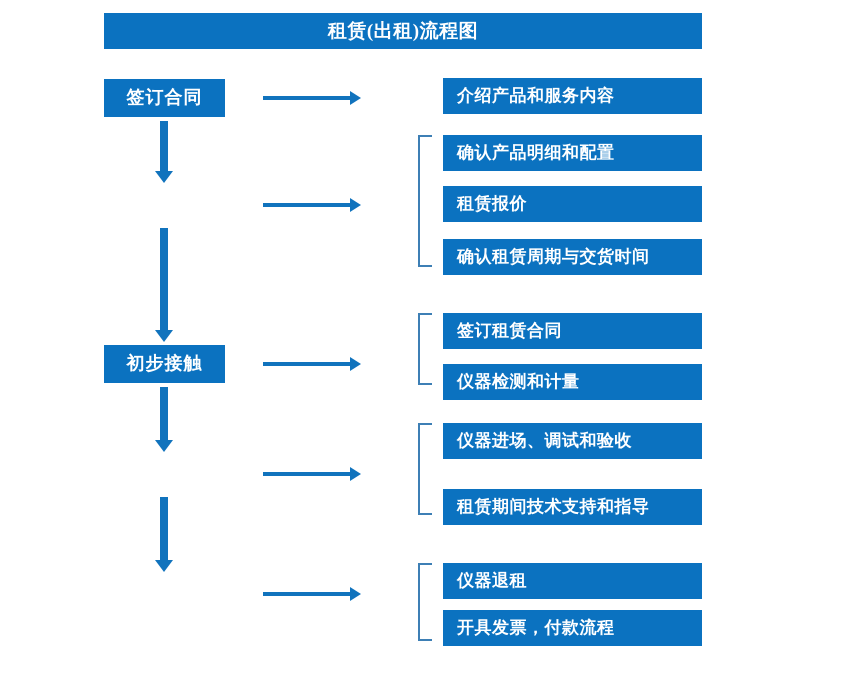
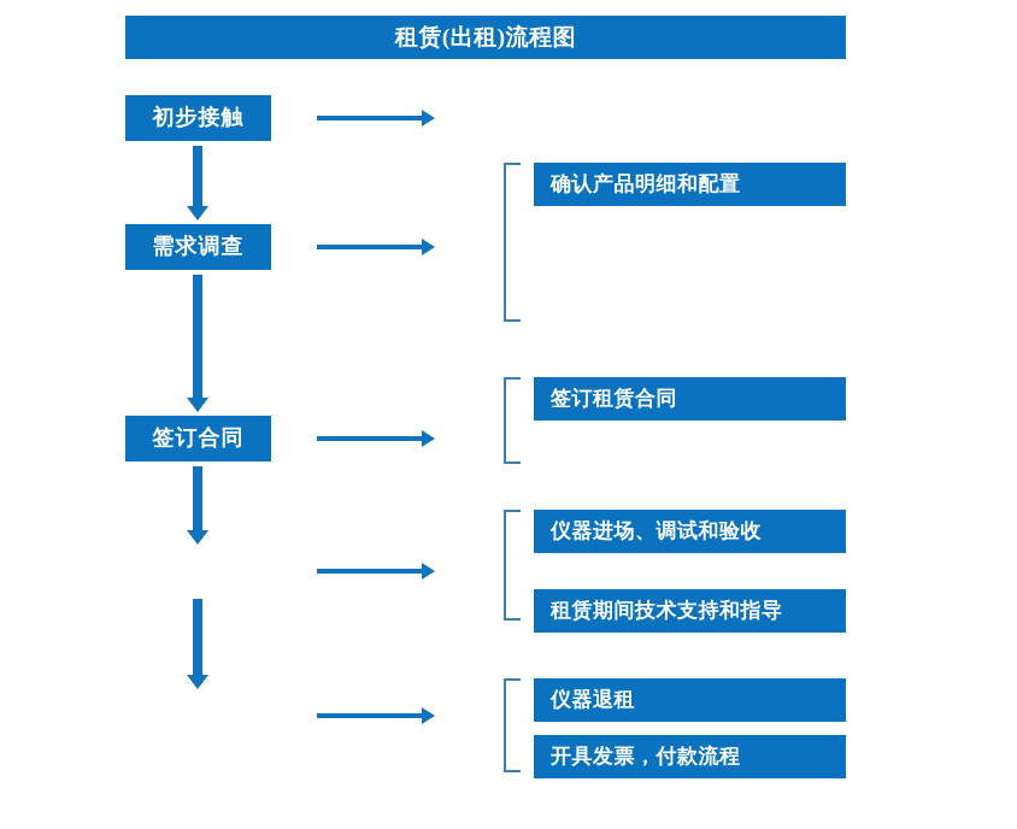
  租赁(出租)流程图
- 签订合同
+ 初步接触
+ 需求调查
- 初步接触
+ 签订合同
- 介绍产品和服务内容
  确认产品明细和配置
- 租赁报价
- 确认租赁周期与交货时间
  签订租赁合同
- 仪器检测和计量
  仪器进场、调试和验收
  租赁期间技术支持和指导
  仪器退租
  开具发票，付款流程
